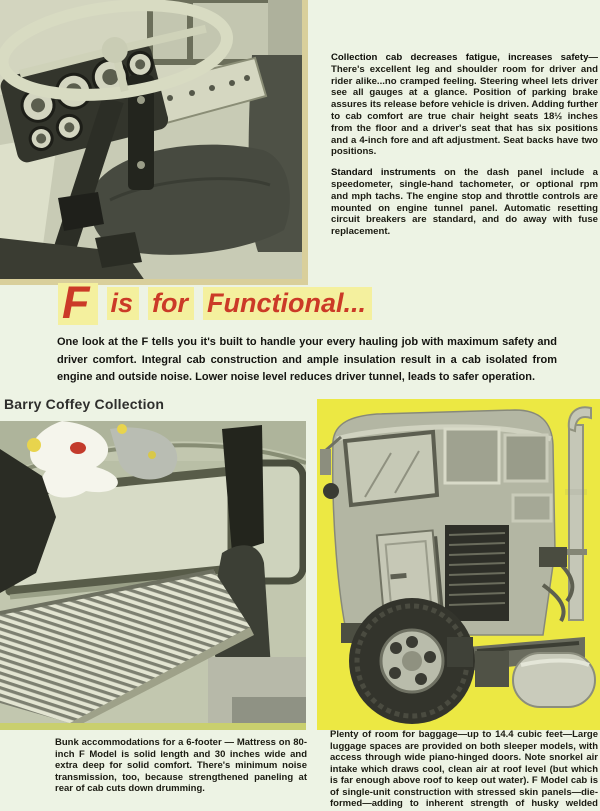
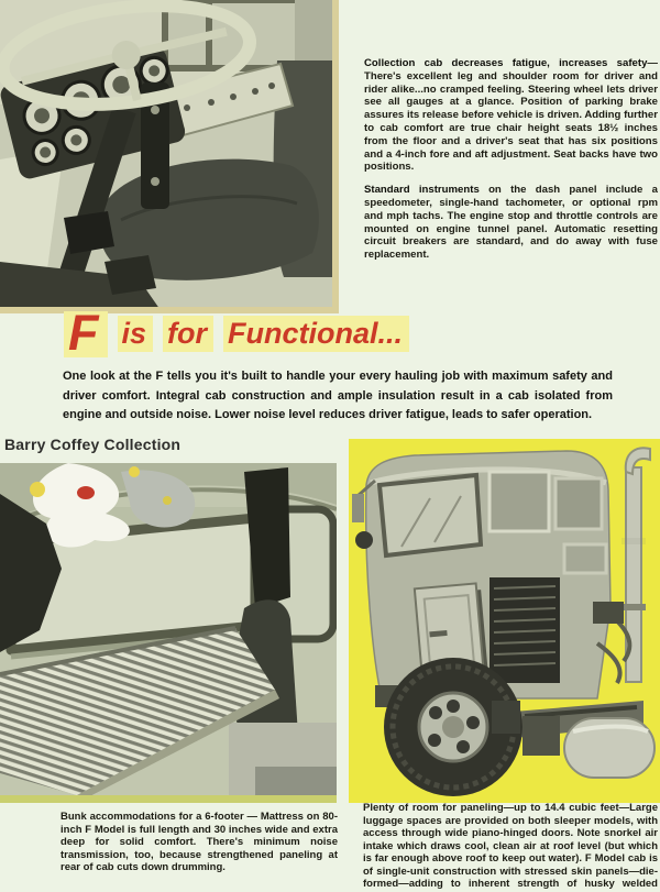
  Collection cab decreases fatigue, increases safety—There's excellent leg and shoulder room for driver and rider alike...no cramped feeling. Steering wheel lets driver see all gauges at a glance. Position of parking brake assures its release before vehicle is driven. Adding further to cab comfort are true chair height seats 18½ inches from the floor and a driver's seat that has six positions and a 4-inch fore and aft adjustment. Seat backs have two positions.
  Standard instruments on the dash panel include a speedometer, single-hand tachometer, or optional rpm and mph tachs. The engine stop and throttle controls are mounted on engine tunnel panel. Automatic resetting circuit breakers are standard, and do away with fuse replacement.
  F is for Functional...
- One look at the F tells you it's built to handle your every hauling job with maximum safety and driver comfort. Integral cab construction and ample insulation result in a cab isolated from engine and outside noise. Lower noise level reduces driver tunnel, leads to safer operation.
+ One look at the F tells you it's built to handle your every hauling job with maximum safety and driver comfort. Integral cab construction and ample insulation result in a cab isolated from engine and outside noise. Lower noise level reduces driver fatigue, leads to safer operation.
  Barry Coffey Collection
- Bunk accommodations for a 6-footer — Mattress on 80-inch F Model is solid length and 30 inches wide and extra deep for solid comfort. There's minimum noise transmission, too, because strengthened paneling at rear of cab cuts down drumming.
+ Bunk accommodations for a 6-footer — Mattress on 80-inch F Model is full length and 30 inches wide and extra deep for solid comfort. There's minimum noise transmission, too, because strengthened paneling at rear of cab cuts down drumming.
- Plenty of room for baggage—up to 14.4 cubic feet—Large luggage spaces are provided on both sleeper models, with access through wide piano-hinged doors. Note snorkel air intake which draws cool, clean air at roof level (but which is far enough above roof to keep out water). F Model cab is of single-unit construction with stressed skin panels—die-formed—adding to inherent strength of husky welded
+ Plenty of room for paneling—up to 14.4 cubic feet—Large luggage spaces are provided on both sleeper models, with access through wide piano-hinged doors. Note snorkel air intake which draws cool, clean air at roof level (but which is far enough above roof to keep out water). F Model cab is of single-unit construction with stressed skin panels—die-formed—adding to inherent strength of husky welded
